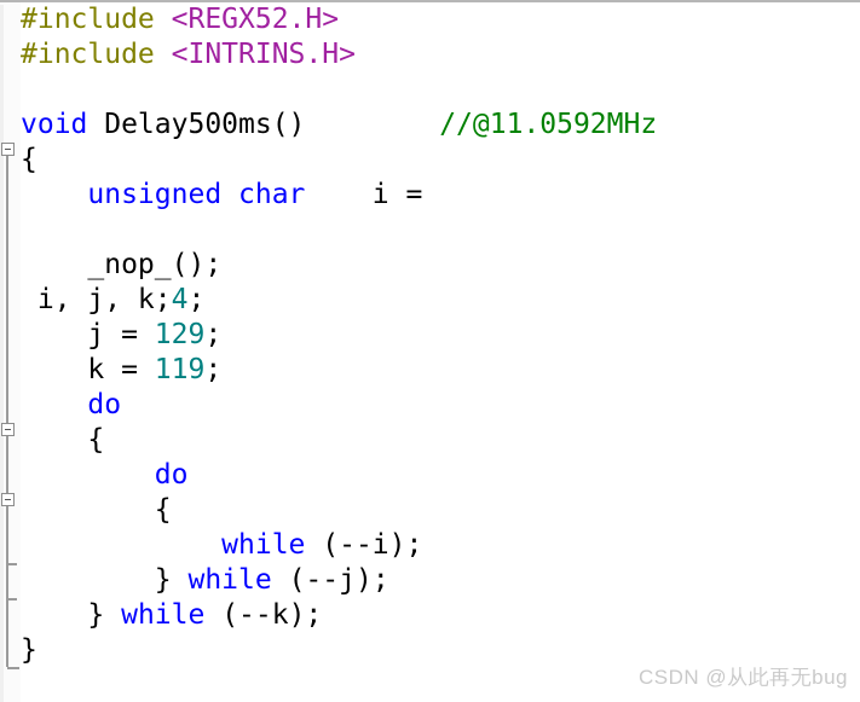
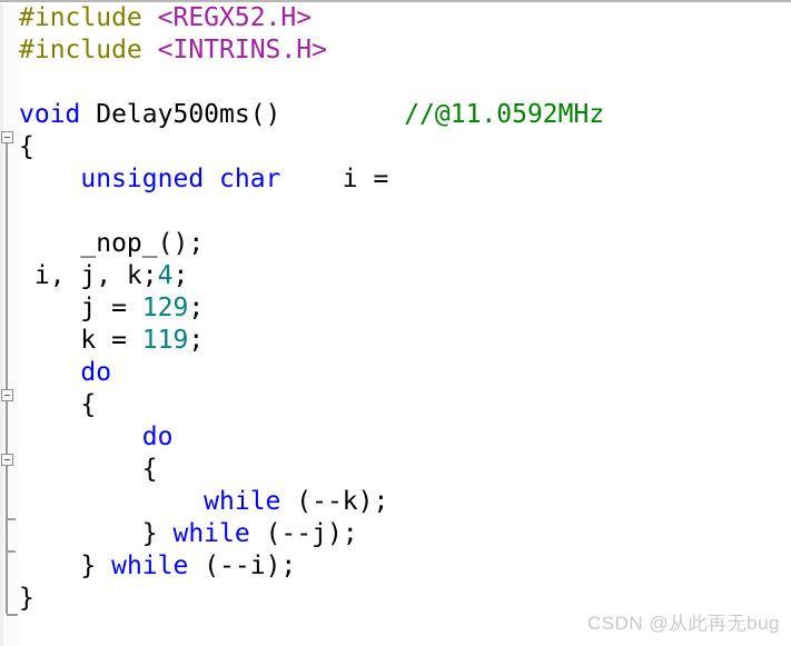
  #include <REGX52.H>
  #include <INTRINS.H>
  void Delay500ms() //@11.0592MHz
  {
  unsigned char i =
  _nop_();
  i, j, k;4;
  j = 129;
  k = 119;
  do
  {
  do
  {
- while (--i);
+ while (--k);
  } while (--j);
- } while (--k);
+ } while (--i);
  }
  CSDN @从此再无bug
